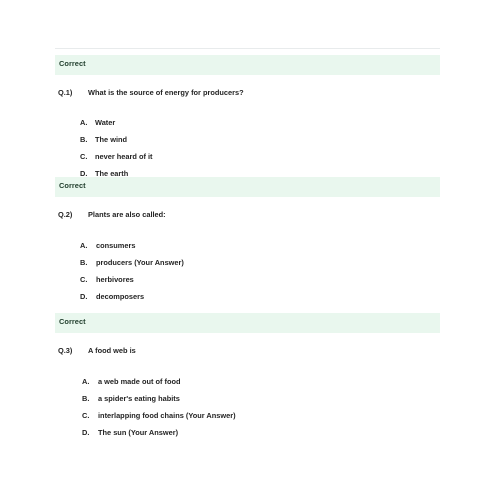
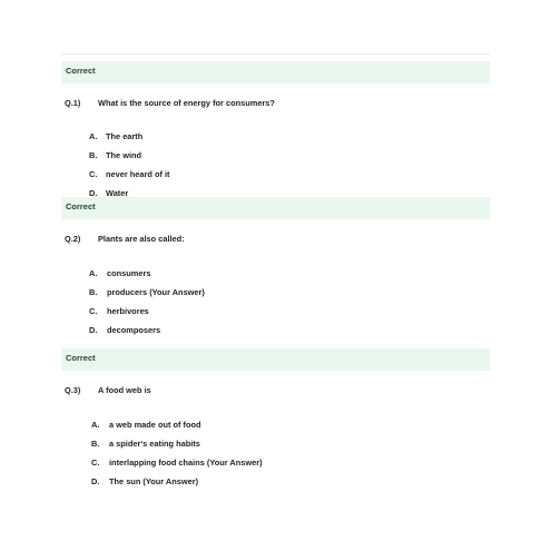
  Correct
- Q.1) What is the source of energy for producers?
+ Q.1) What is the source of energy for consumers?
- A. Water
+ A. The earth
  B. The wind
  C. never heard of it
- D. The earth
+ D. Water
  Correct
  Q.2) Plants are also called:
  A. consumers
  B. producers (Your Answer)
  C. herbivores
  D. decomposers
  Correct
  Q.3) A food web is
  A. a web made out of food
  B. a spider's eating habits
  C. interlapping food chains (Your Answer)
  D. The sun (Your Answer)
